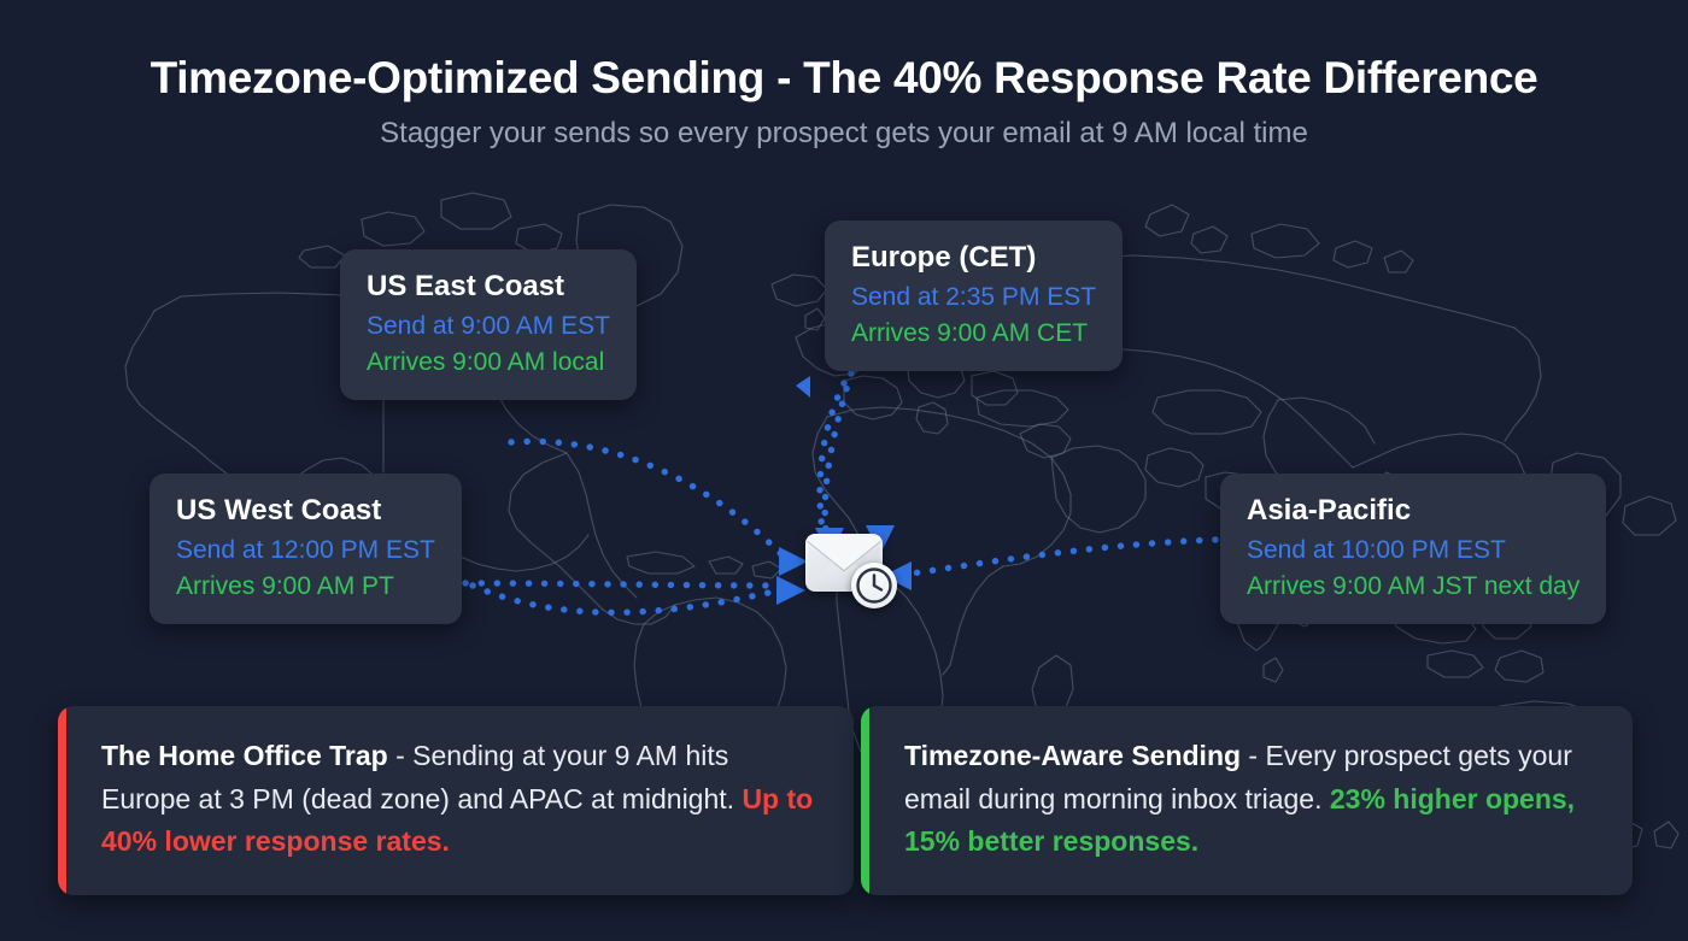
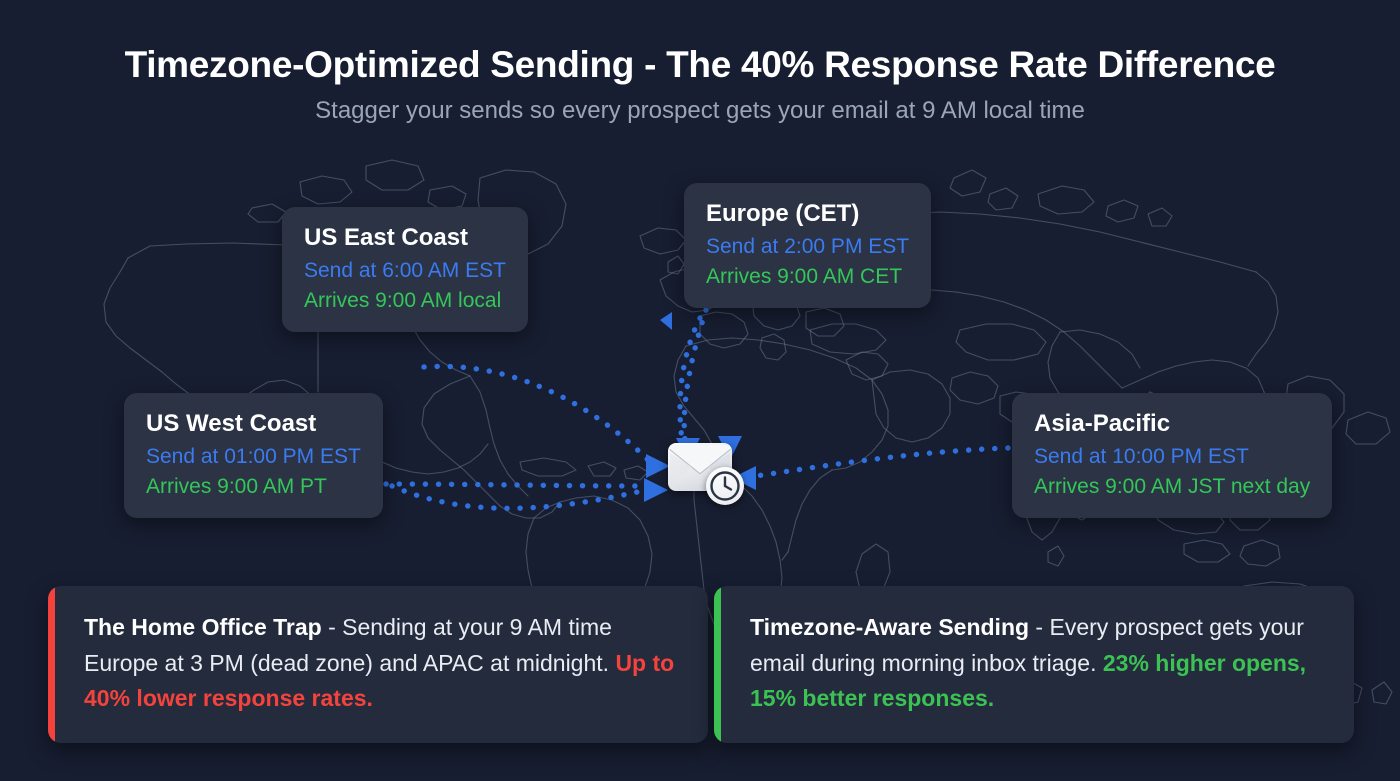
  Timezone-Optimized Sending - The 40% Response Rate Difference
  Stagger your sends so every prospect gets your email at 9 AM local time
  US East Coast
- Send at 9:00 AM EST
+ Send at 6:00 AM EST
  Arrives 9:00 AM local
  Europe (CET)
- Send at 2:35 PM EST
+ Send at 2:00 PM EST
  Arrives 9:00 AM CET
  US West Coast
- Send at 12:00 PM EST
+ Send at 01:00 PM EST
  Arrives 9:00 AM PT
  Asia-Pacific
  Send at 10:00 PM EST
  Arrives 9:00 AM JST next day
- The Home Office Trap - Sending at your 9 AM hits Europe at 3 PM (dead zone) and APAC at midnight. Up to 40% lower response rates.
+ The Home Office Trap - Sending at your 9 AM time Europe at 3 PM (dead zone) and APAC at midnight. Up to 40% lower response rates.
  Timezone-Aware Sending - Every prospect gets your email during morning inbox triage. 23% higher opens, 15% better responses.
